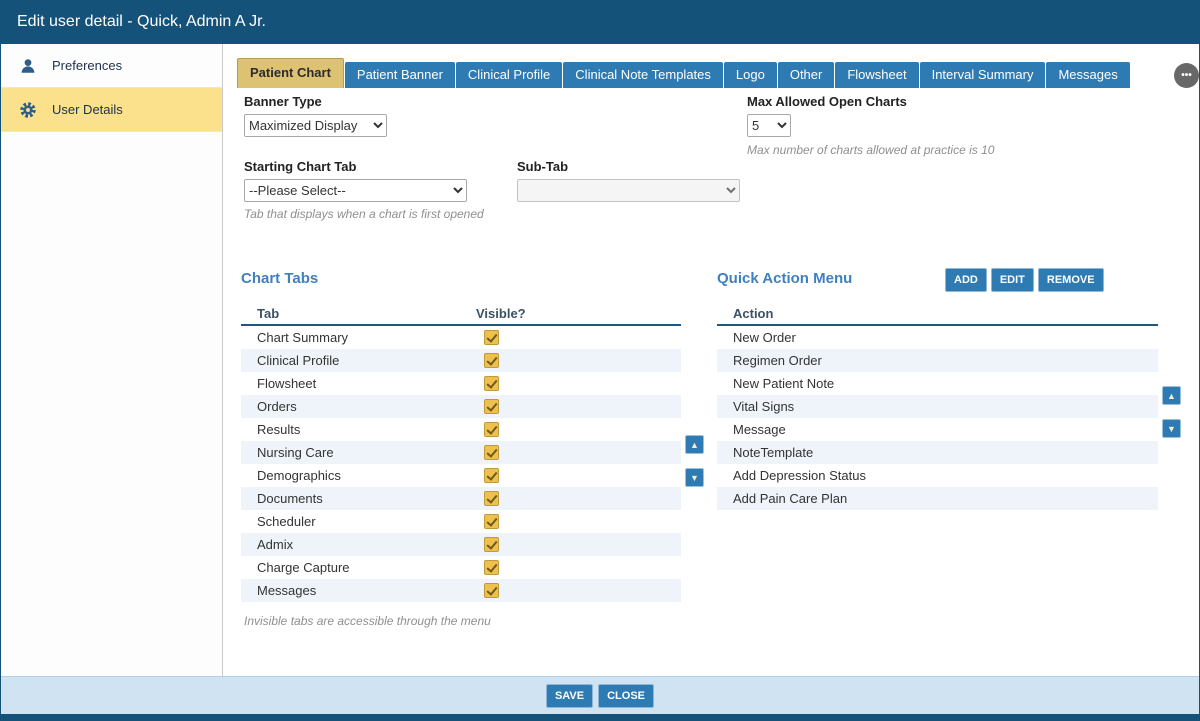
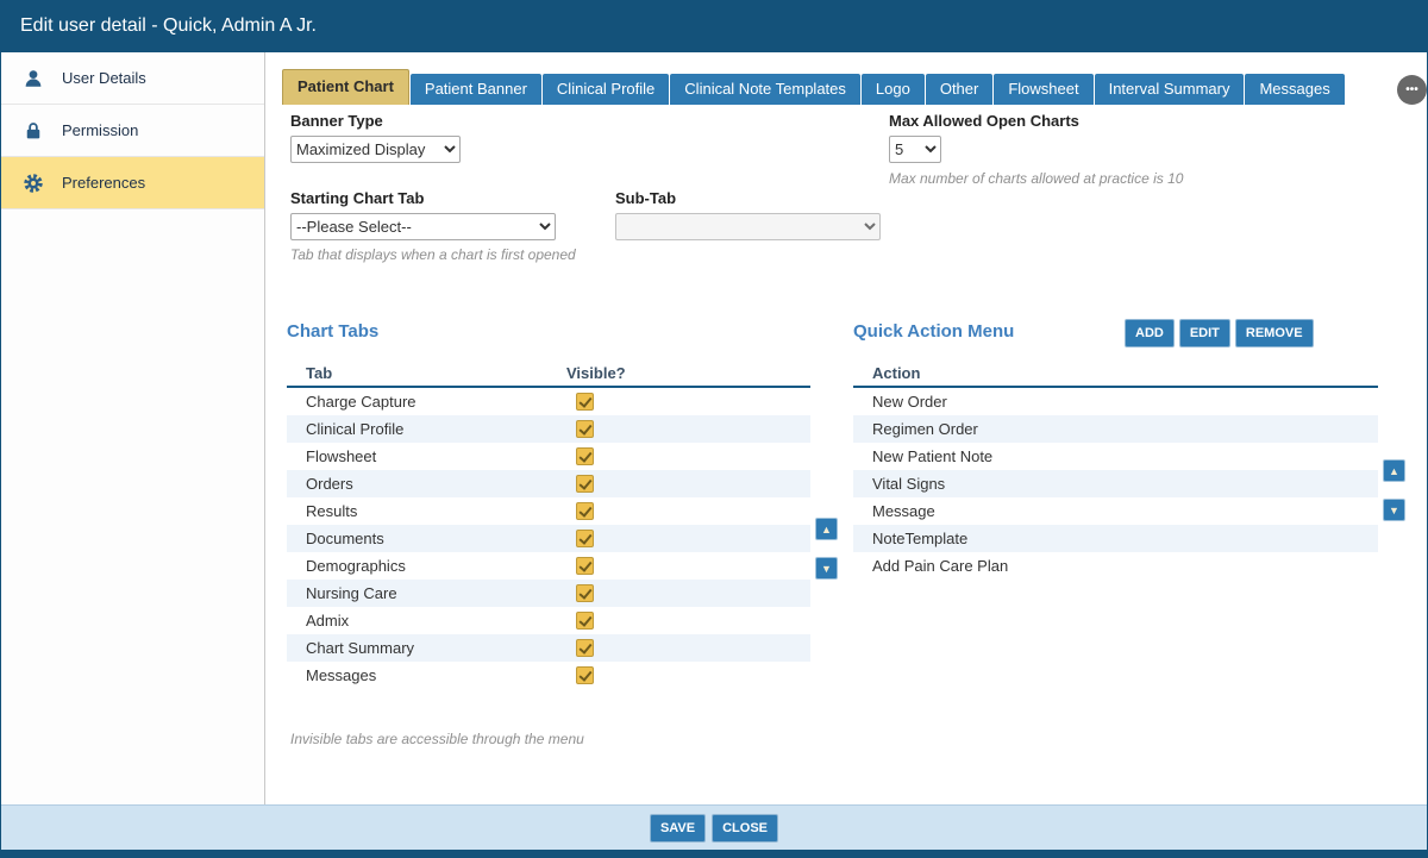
  Edit user detail - Quick, Admin A Jr.
- Preferences
+ User Details
+ Permission
- User Details
+ Preferences
  Patient Chart
  Patient Banner
  Clinical Profile
  Clinical Note Templates
  Logo
  Other
  Flowsheet
  Interval Summary
  Messages
  •••
  Banner Type
  Maximized Display
  Max Allowed Open Charts
  5
  Max number of charts allowed at practice is 10
  Starting Chart Tab
  --Please Select--
  Tab that displays when a chart is first opened
  Sub-Tab
  Chart Tabs
  Tab
  Visible?
- Chart Summary
+ Charge Capture
  Clinical Profile
  Flowsheet
  Orders
  Results
- Nursing Care
+ Documents
  Demographics
- Documents
+ Nursing Care
- Scheduler
  Admix
- Charge Capture
+ Chart Summary
  Messages
  Invisible tabs are accessible through the menu
  ▲
  ▼
  Quick Action Menu
  ADD
  EDIT
  REMOVE
  Action
  New Order
  Regimen Order
  New Patient Note
  Vital Signs
  Message
  NoteTemplate
- Add Depression Status
  Add Pain Care Plan
  ▲
  ▼
  SAVE
  CLOSE
